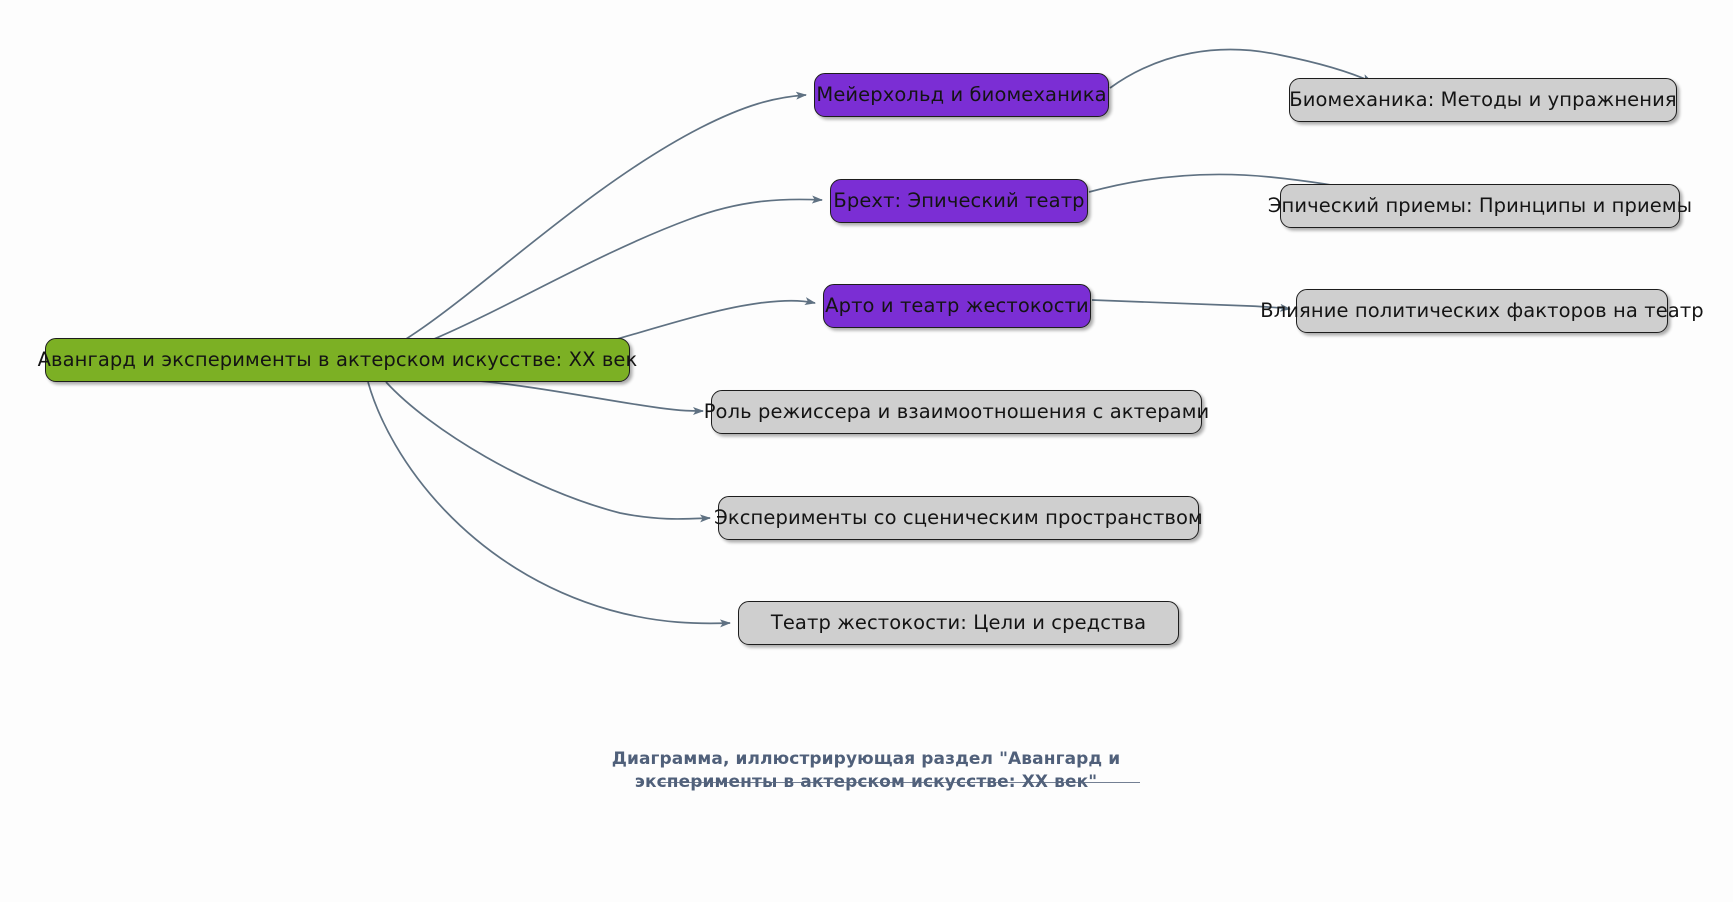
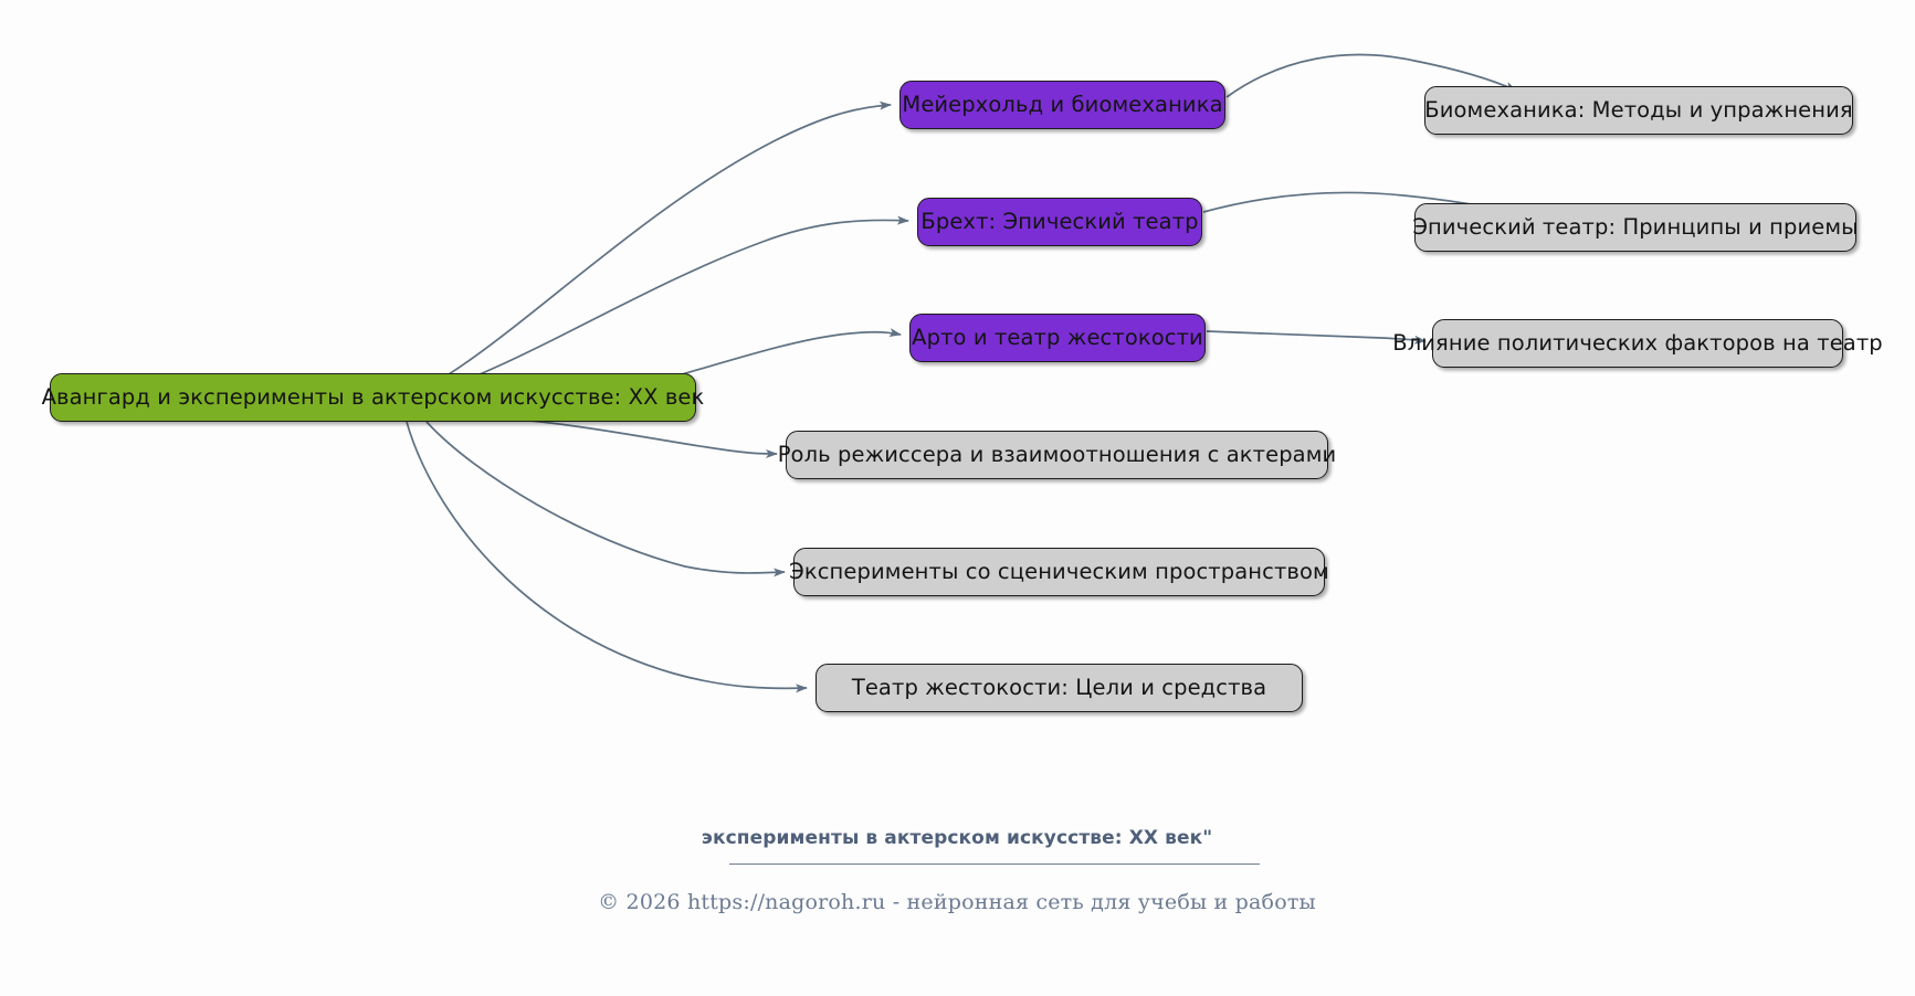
  Авангард и эксперименты в актерском искусстве: XX век
  Мейерхольд и биомеханика
  Биомеханика: Методы и упражнения
  Брехт: Эпический театр
- Эпический приемы: Принципы и приемы
+ Эпический театр: Принципы и приемы
  Арто и театр жестокости
  Влияние политических факторов на театр
  Роль режиссера и взаимоотношения с актерами
  Эксперименты со сценическим пространством
  Театр жестокости: Цели и средства
- Диаграмма, иллюстрирующая раздел "Авангард и
  эксперименты в актерском искусстве: XX век"
+ © 2026 https://nagoroh.ru - нейронная сеть для учебы и работы
